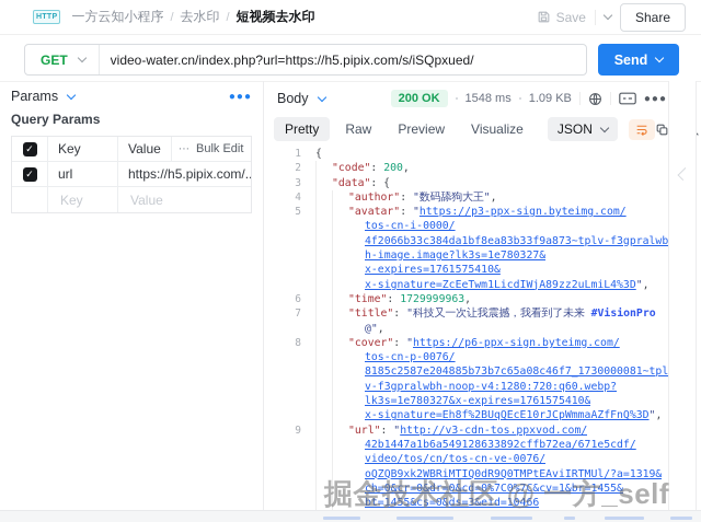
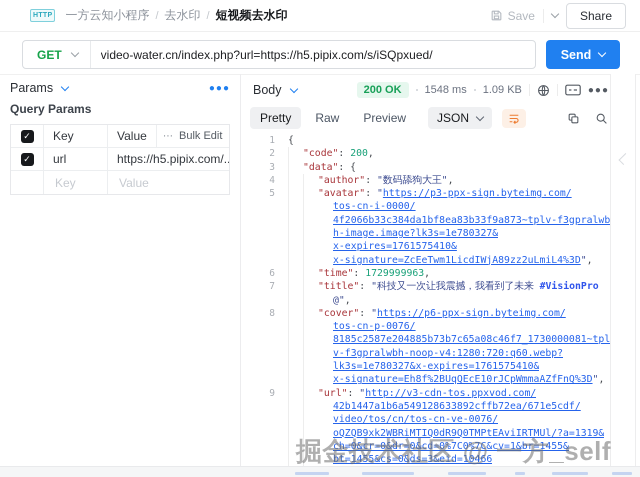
  一方云知小程序
  /
  去水印
  /
  短视频去水印
  Save
  Share
  GET
  video-water.cn/index.php?url=https://h5.pipix.com/s/iSQpxued/
  Send
  Params
  ●●●
  Query Params
  ✓
  Key
  Value
  ⋯
  Bulk Edit
  ✓
  url
  https://h5.pipix.com/..
  Key
  Value
  Body
  200 OK
  1548 ms
  1.09 KB
  ●●●
  Pretty
  Raw
  Preview
- Visualize
  JSON
  1
  {
  2
  "code": 200,
  3
  "data": {
  4
  "author": "数码舔狗大王",
  5
  "avatar": "https://p3-ppx-sign.byteimg.com/
  tos-cn-i-0000/
  4f2066b33c384da1bf8ea83b33f9a873~tplv-f3gpralwb
  h-image.image?lk3s=1e780327&
  x-expires=1761575410&
  x-signature=ZcEeTwm1LicdIWjA89zz2uLmiL4%3D",
  6
  "time": 1729999963,
  7
  "title": "科技又一次让我震撼，我看到了未来 #VisionPro
  @",
  8
  "cover": "https://p6-ppx-sign.byteimg.com/
  tos-cn-p-0076/
  8185c2587e204885b73b7c65a08c46f7_1730000081~tpl
  v-f3gpralwbh-noop-v4:1280:720:q60.webp?
  lk3s=1e780327&x-expires=1761575410&
  x-signature=Eh8f%2BUqQEcE10rJCpWmmaAZfFnQ%3D",
  9
  "url": "http://v3-cdn-tos.ppxvod.com/
  42b1447a1b6a549128633892cffb72ea/671e5cdf/
  video/tos/cn/tos-cn-ve-0076/
  oQZQB9xk2WBRiMTIQ0dR9Q0TMPtEAviIRTMUl/?a=1319&
  ch=0&cr=0&dr=0&cd=0%7C0%7C&cv=1&br=1455&
  bt=1455&cs=0&ds=3&eid=10466
  掘金技术社区 @ 一方_self
